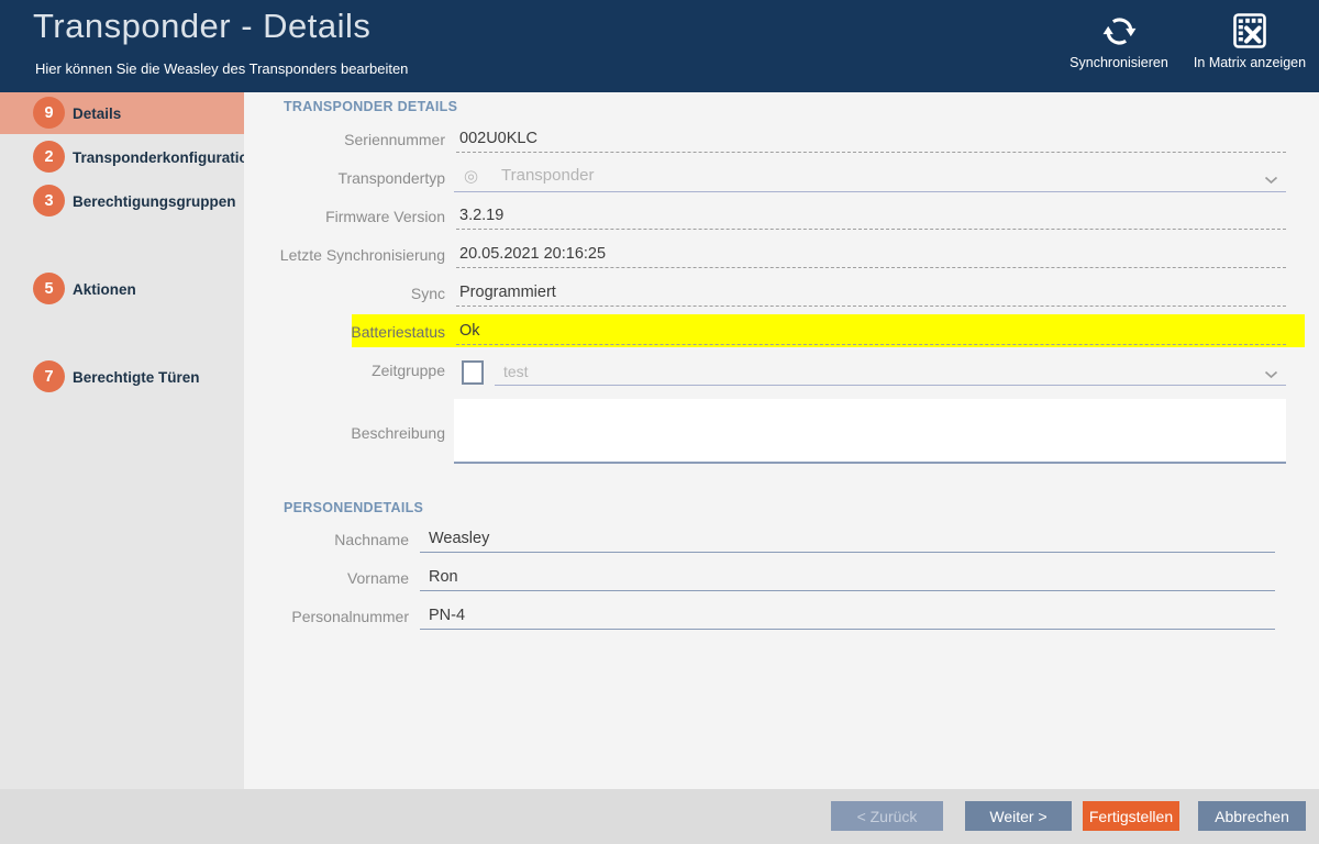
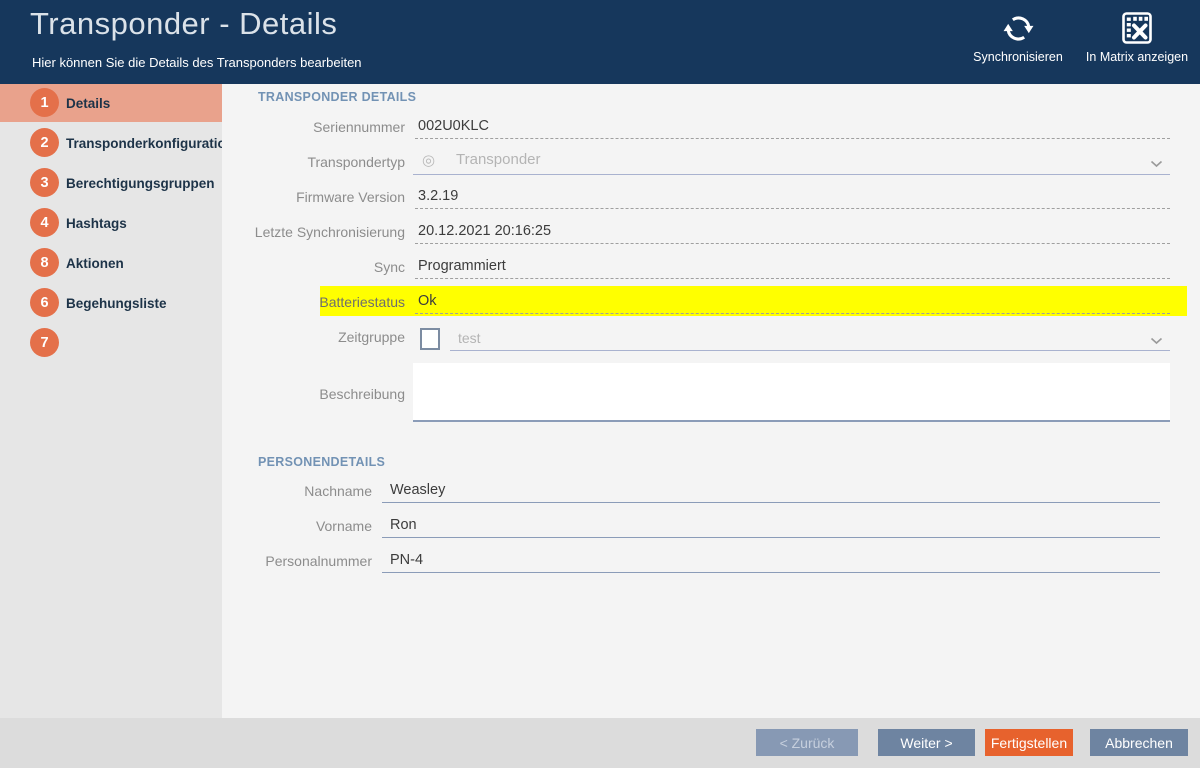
  Transponder - Details
- Hier können Sie die Weasley des Transponders bearbeiten
+ Hier können Sie die Details des Transponders bearbeiten
  Synchronisieren
  In Matrix anzeigen
- 9
+ 1
  Details
  2
  Transponderkonfigurati
  3
  Berechtigungsgruppen
+ 4
+ Hashtags
- 5
+ 8
  Aktionen
+ 6
+ Begehungsliste
  7
- Berechtigte Türen
  TRANSPONDER DETAILS
  Seriennummer
  002U0KLC
  Transpondertyp
  ◎
  Transponder
  Firmware Version
  3.2.19
  Letzte Synchronisierung
- 20.05.2021 20:16:25
+ 20.12.2021 20:16:25
  Sync
  Programmiert
  Batteriestatus
  Ok
  Zeitgruppe
  test
  Beschreibung
  PERSONENDETAILS
  Nachname
  Weasley
  Vorname
  Ron
  Personalnummer
  PN-4
  < Zurück
  Weiter >
  Fertigstellen
  Abbrechen
